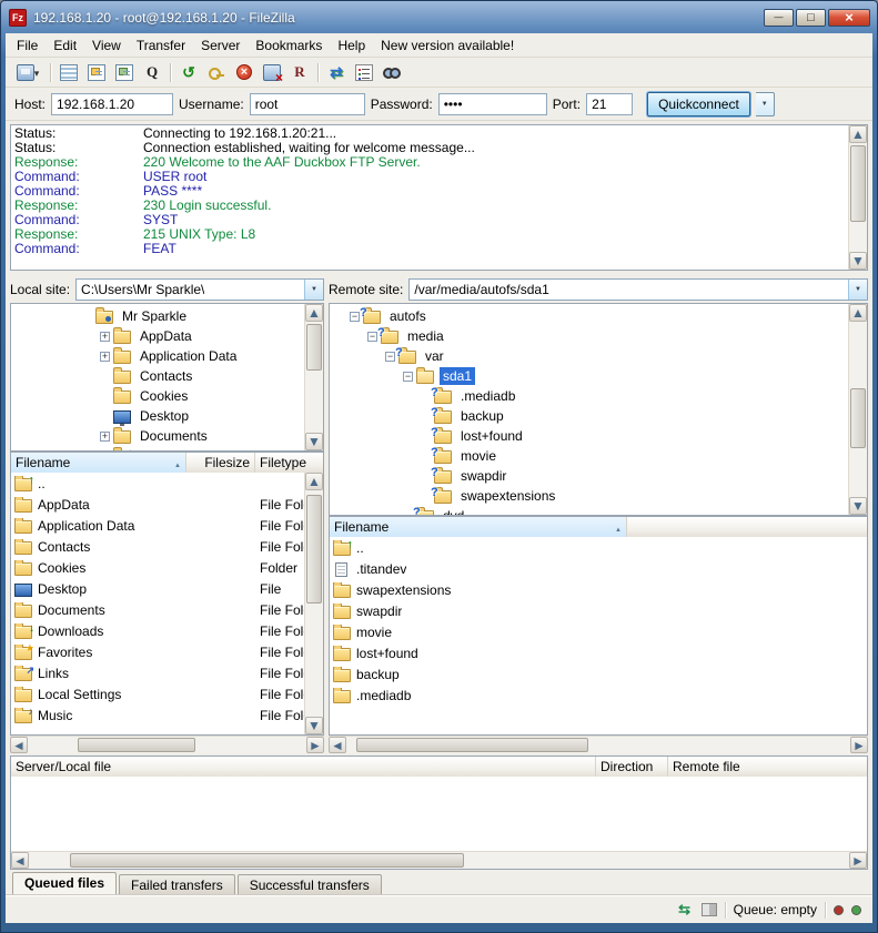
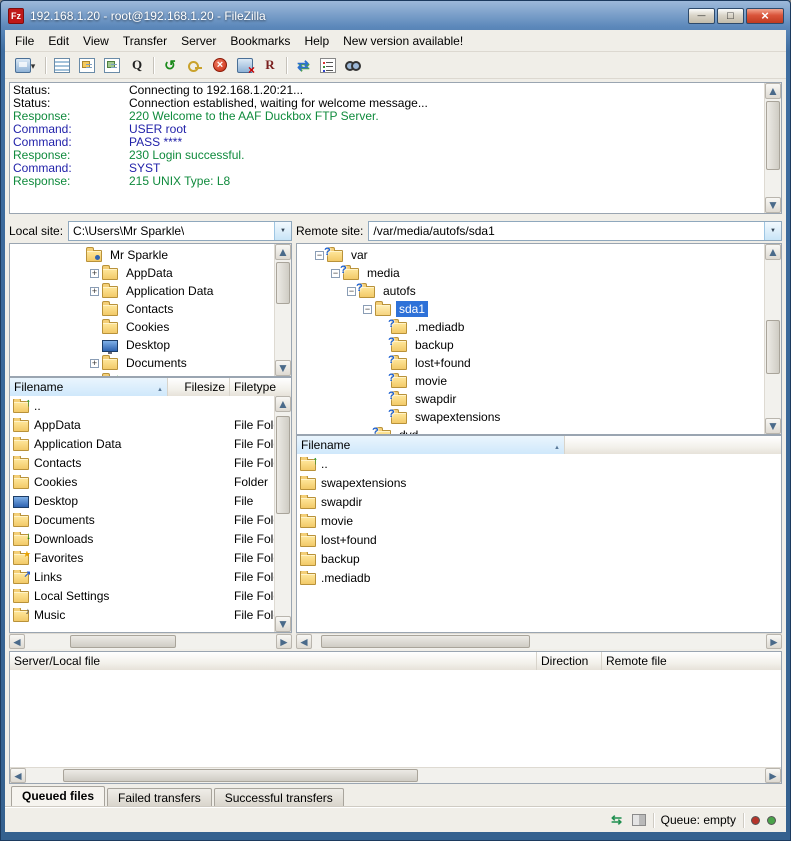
  192.168.1.20 - root@192.168.1.20 - FileZilla
  File
  Edit
  View
  Transfer
  Server
  Bookmarks
  Help
  New version available!
- Host:
- 192.168.1.20
- Username:
- root
- Password:
- ••••
- Port:
- 21
- Quickconnect
  Status: Connecting to 192.168.1.20:21...
  Status: Connection established, waiting for welcome message...
  Response: 220 Welcome to the AAF Duckbox FTP Server.
  Command: USER root
  Command: PASS ****
  Response: 230 Login successful.
  Command: SYST
  Response: 215 UNIX Type: L8
- Command: FEAT
  Local site:
  C:\Users\Mr Sparkle\
  Mr Sparkle
  AppData
  Application Data
  Contacts
  Cookies
  Desktop
  Documents
  Filename
  Filesize
  Filetype
  ..
  AppData
  File Fol
  Application Data
  File Fol
  Contacts
  File Fol
  Cookies
  Folder
  Desktop
  File
  Documents
  File Fol
  Downloads
  File Fol
  Favorites
  File Fol
  Links
  File Fol
  Local Settings
  File Fol
  Music
  File Fol
  Remote site:
  /var/media/autofs/sda1
- autofs
+ var
  media
- var
+ autofs
  sda1
  .mediadb
  backup
  lost+found
  movie
  swapdir
  swapextensions
  Filename
  ..
- .titandev
  swapextensions
  swapdir
  movie
  lost+found
  backup
  .mediadb
  Server/Local file
  Direction
  Remote file
  Queued files
  Failed transfers
  Successful transfers
  Queue: empty
